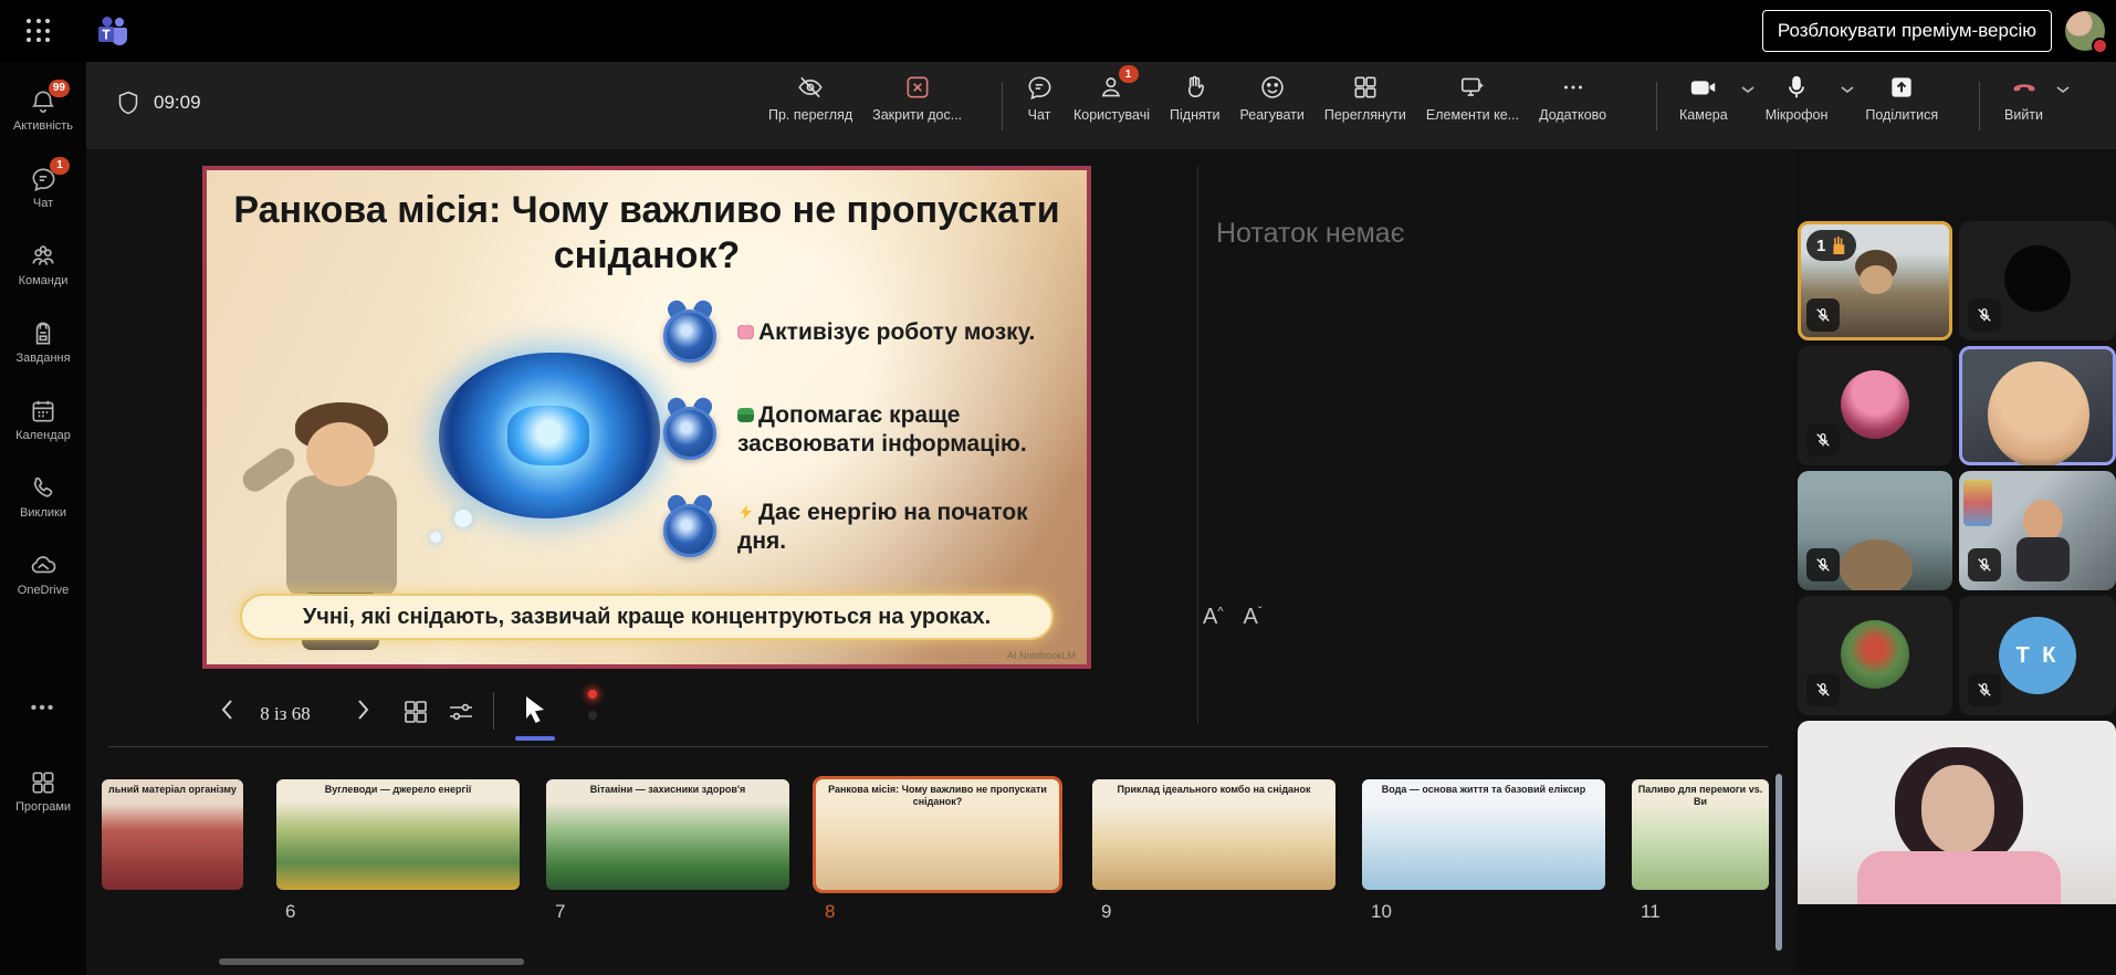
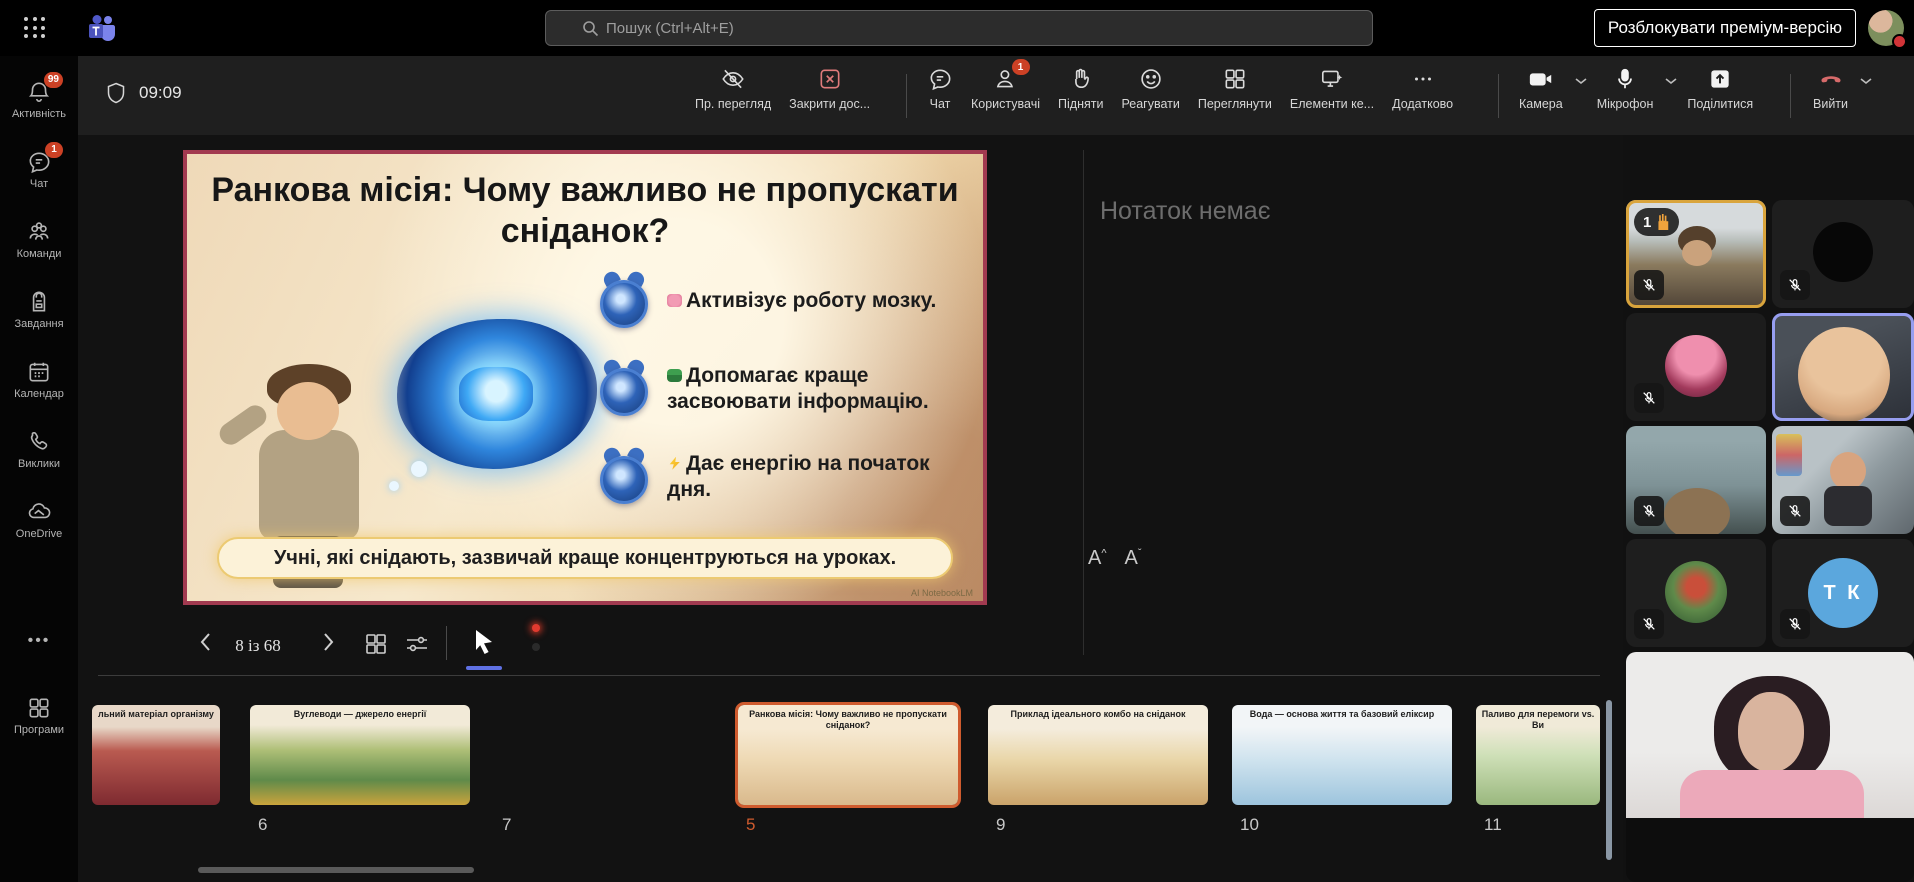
+ Пошук (Ctrl+Alt+E)
  Розблокувати преміум-версію
  99
  Активність
  1
  Чат
  Команди
  Завдання
  Календар
  Виклики
  OneDrive
  •••
  Програми
  09:09
  Пр. перегляд
  Закрити дос...
  Чат
  1
  Користувачі
  Підняти
  Реагувати
  Переглянути
  Елементи ке...
  Додатково
  Камера
  Мікрофон
  Поділитися
  Вийти
  Ранкова місія: Чому важливо не пропускати сніданок?
  Активізує роботу мозку.
  Допомагає краще засвоювати інформацію.
  Дає енергію на початок дня.
  Учні, які снідають, зазвичай краще концентруються на уроках.
  AI NotebookLM
  8 із 68
  Нотаток немає
  A^
  Aˇ
  льний матеріал організму
  Вуглеводи — джерело енергії
- Вітаміни — захисники здоров'я
  Ранкова місія: Чому важливо не пропускати сніданок?
  Приклад ідеального комбо на сніданок
  Вода — основа життя та базовий еліксир
  Паливо для перемоги vs. Ви
  6
  7
- 8
+ 5
  9
  10
  11
  1
  Т К
